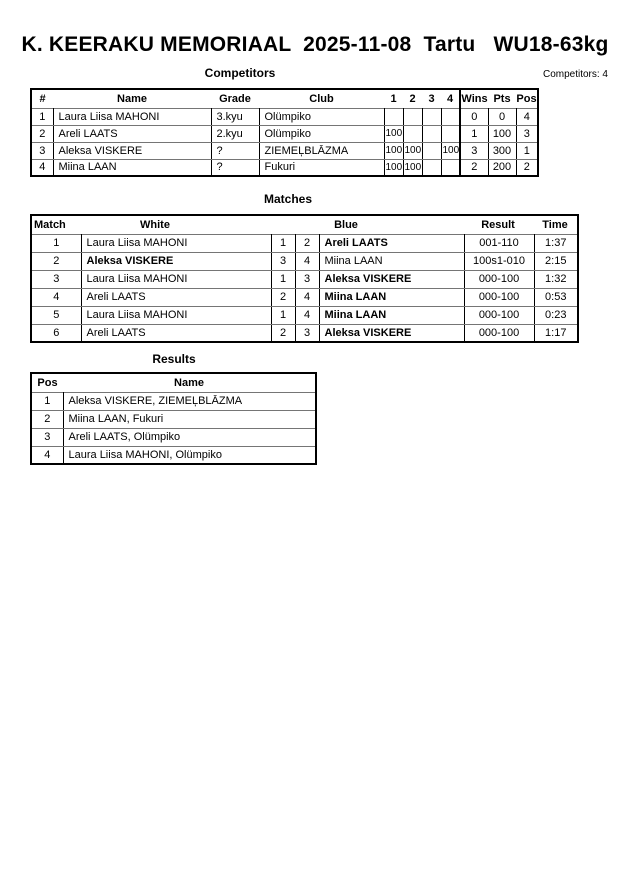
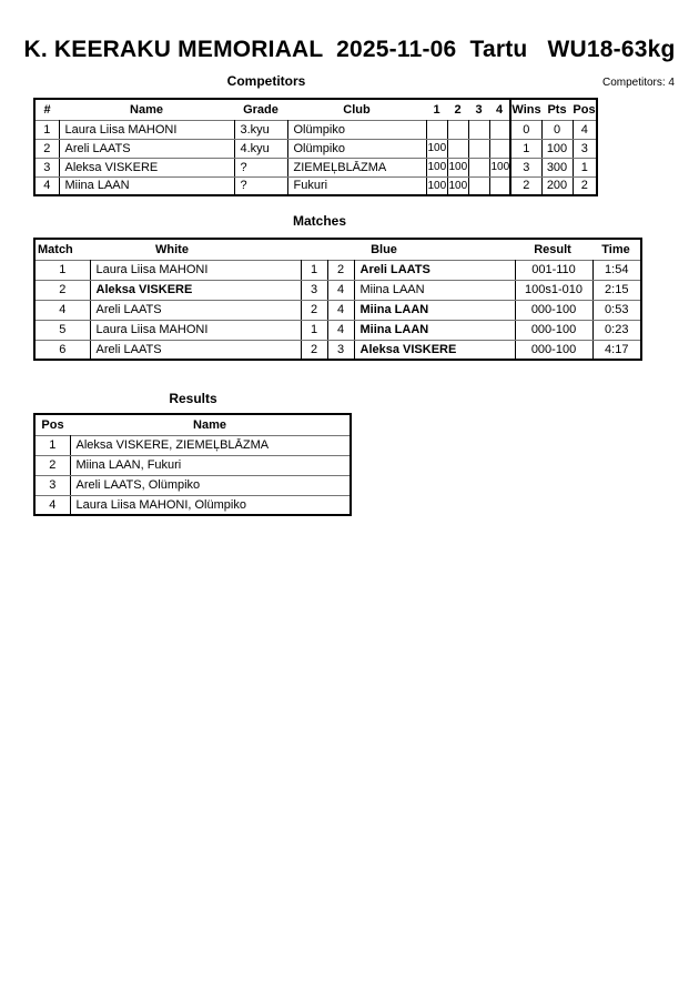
- K. KEERAKU MEMORIAAL 2025-11-08 Tartu WU18-63kg
+ K. KEERAKU MEMORIAAL 2025-11-06 Tartu WU18-63kg
  Competitors
  Competitors: 4
  #	Name	Grade	Club	1	2	3	4	Wins	Pts	Pos
  1	Laura Liisa MAHONI	3.kyu	Olümpiko					0	0	4
- 2	Areli LAATS	2.kyu	Olümpiko	100				1	100	3
+ 2	Areli LAATS	4.kyu	Olümpiko	100				1	100	3
  3	Aleksa VISKERE	?	ZIEMEĻBLĀZMA	100	100		100	3	300	1
  4	Miina LAAN	?	Fukuri	100	100			2	200	2
  Matches
  Match White Blue Result Time
- 1	Laura Liisa MAHONI	1	2	Areli LAATS	001-110	1:37
+ 1	Laura Liisa MAHONI	1	2	Areli LAATS	001-110	1:54
  2	Aleksa VISKERE	3	4	Miina LAAN	100s1-010	2:15
- 3	Laura Liisa MAHONI	1	3	Aleksa VISKERE	000-100	1:32
  4	Areli LAATS	2	4	Miina LAAN	000-100	0:53
  5	Laura Liisa MAHONI	1	4	Miina LAAN	000-100	0:23
- 6	Areli LAATS	2	3	Aleksa VISKERE	000-100	1:17
+ 6	Areli LAATS	2	3	Aleksa VISKERE	000-100	4:17
  Results
  Pos	Name
  1	Aleksa VISKERE, ZIEMEĻBLĀZMA
  2	Miina LAAN, Fukuri
  3	Areli LAATS, Olümpiko
  4	Laura Liisa MAHONI, Olümpiko
